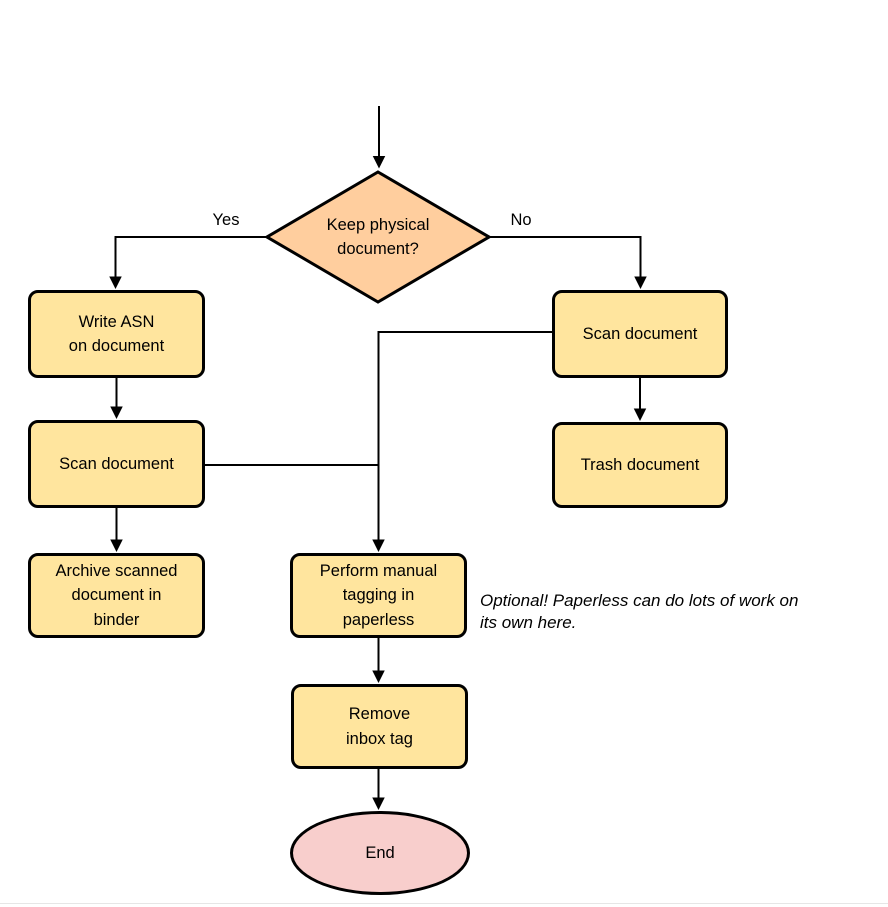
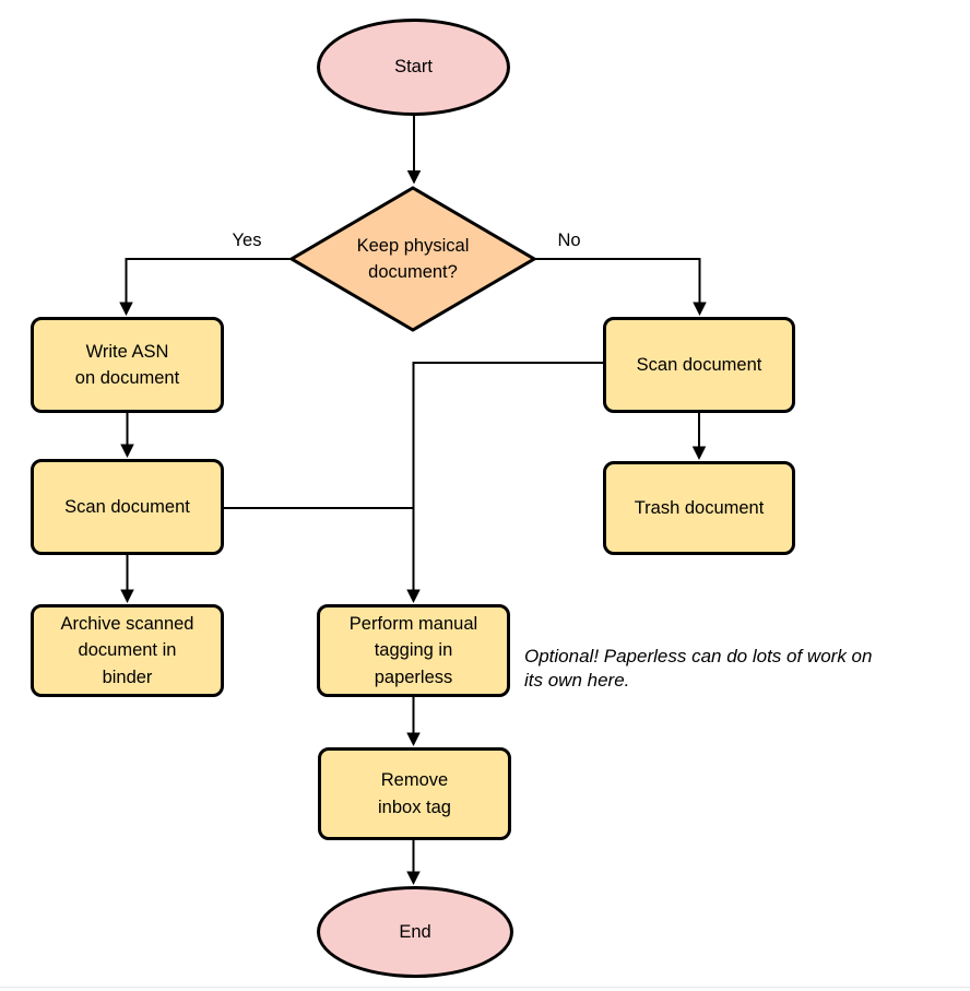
+ Start
  Keep physical
  document?
  Write ASN
  on document
  Scan document
  Archive scanned
  document in
  binder
  Scan document
  Trash document
  Perform manual
  tagging in
  paperless
  Remove
  inbox tag
  End
  Yes
  No
  Optional! Paperless can do lots of work on
  its own here.
